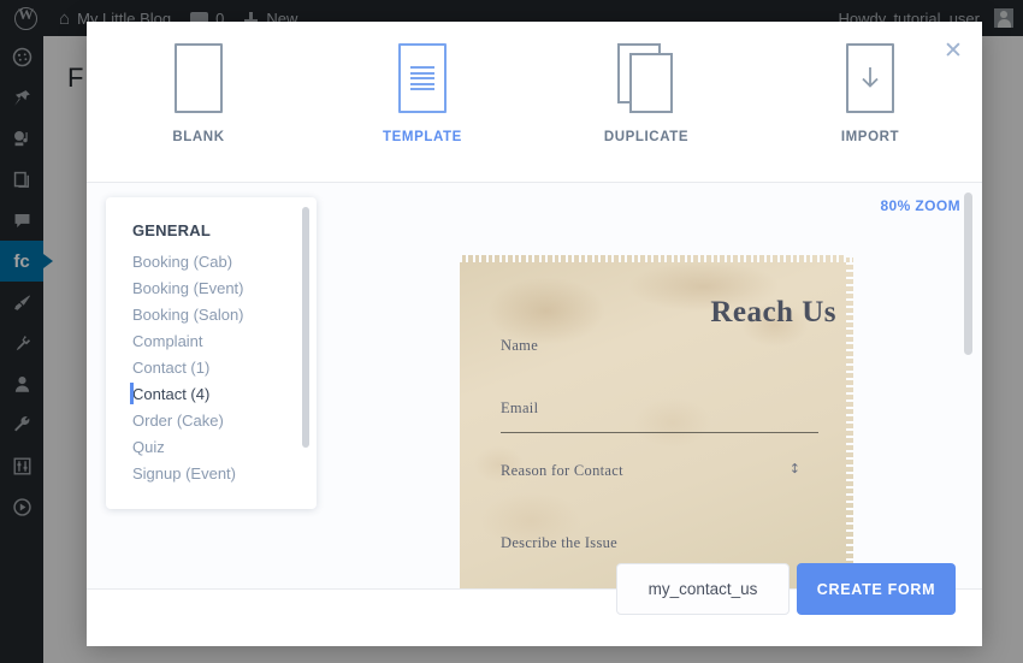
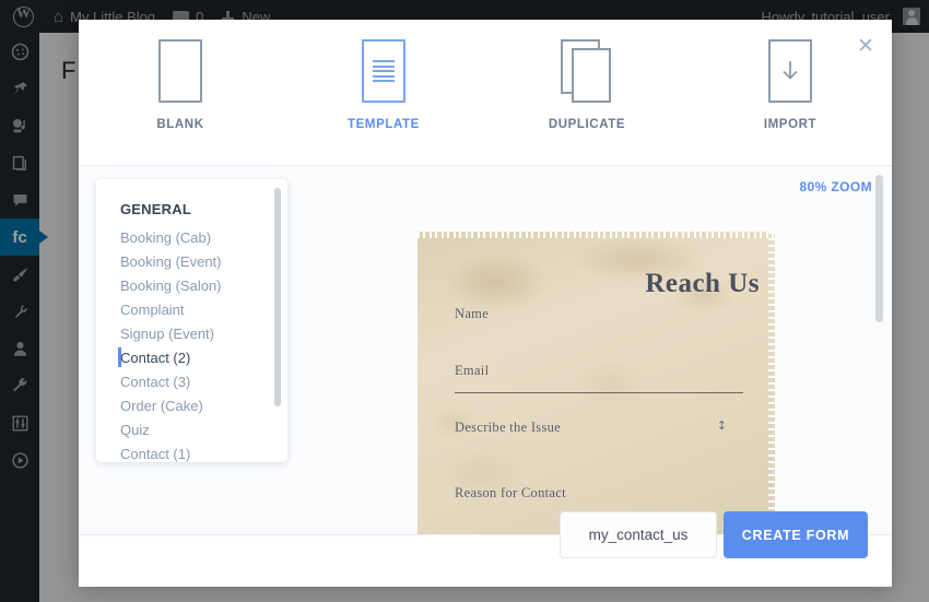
  F
  ⌂
  My Little Blog
  0
  New
  Howdy, tutorial_user
  fc
  ✕
  BLANK
  TEMPLATE
  DUPLICATE
  IMPORT
  80% ZOOM
  Reach Us
  Name
  Email
- Reason for Contact
+ Describe the Issue
  ↕
- Describe the Issue
+ Reason for Contact
  GENERAL
  Booking (Cab)
  Booking (Event)
  Booking (Salon)
  Complaint
- Contact (1)
+ Signup (Event)
- Contact (4)
+ Contact (2)
+ Contact (3)
  Order (Cake)
  Quiz
- Signup (Event)
+ Contact (1)
  my_contact_us
  CREATE FORM
